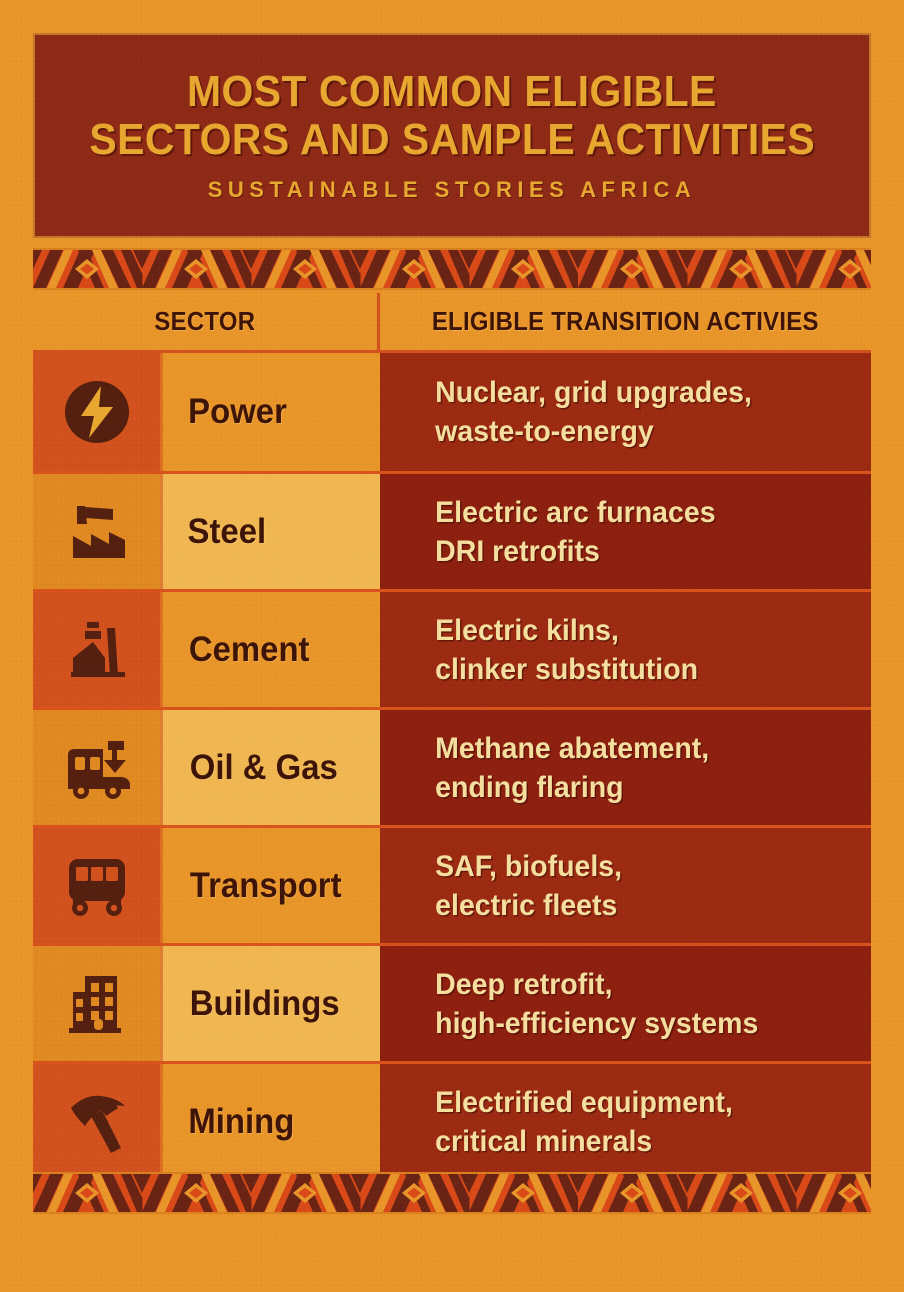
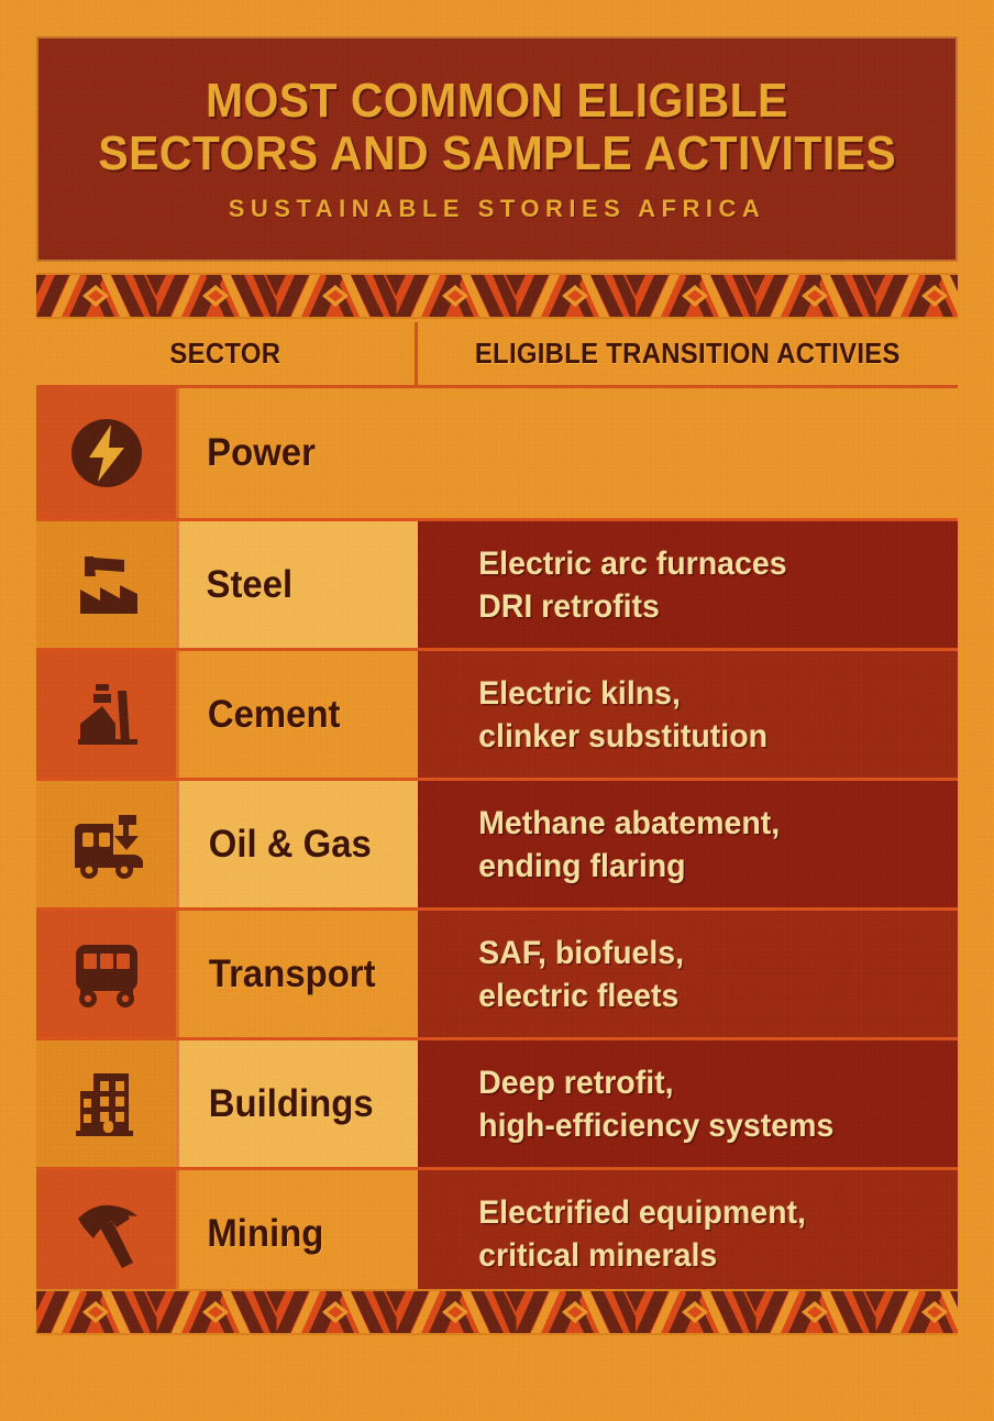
  MOST COMMON ELIGIBLE
  SECTORS AND SAMPLE ACTIVITIES
  SUSTAINABLE STORIES AFRICA
  SECTOR
  ELIGIBLE TRANSITION ACTIVIES
  Power
- Nuclear, grid upgrades,
- waste-to-energy
  Steel
  Electric arc furnaces
  DRI retrofits
  Cement
  Electric kilns,
  clinker substitution
  Oil & Gas
  Methane abatement,
  ending flaring
  Transport
  SAF, biofuels,
  electric fleets
  Buildings
  Deep retrofit,
  high-efficiency systems
  Mining
  Electrified equipment,
  critical minerals
